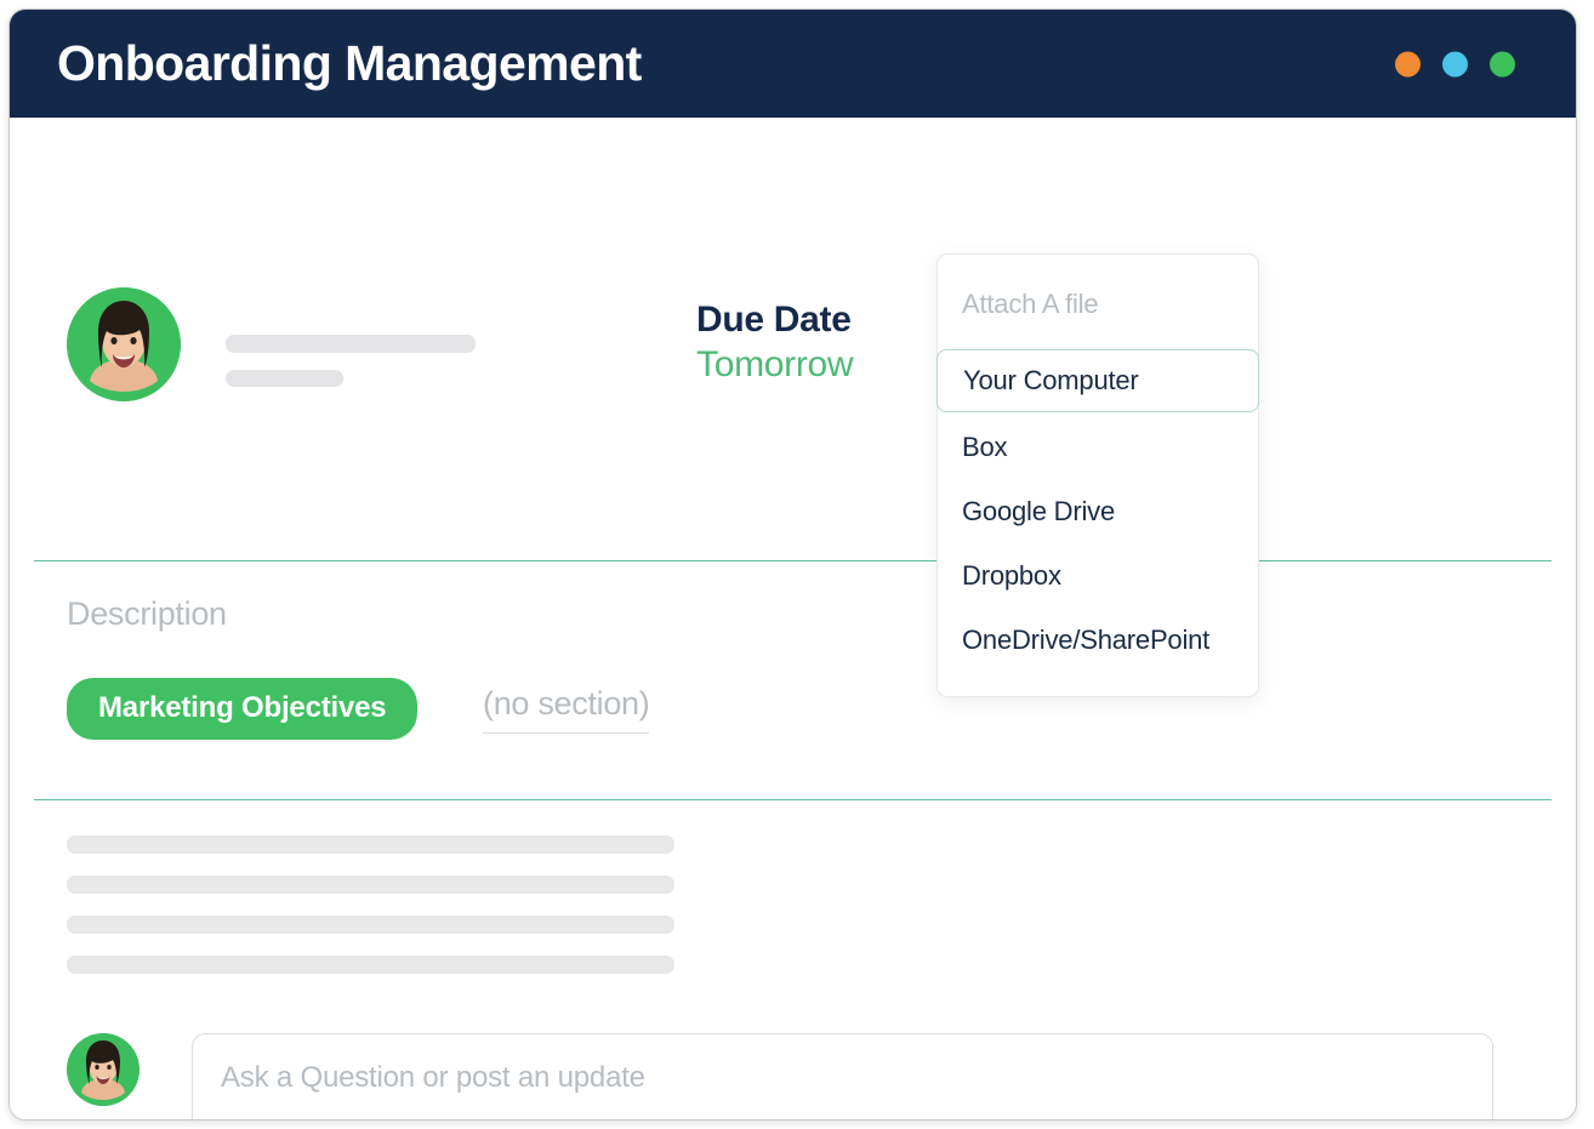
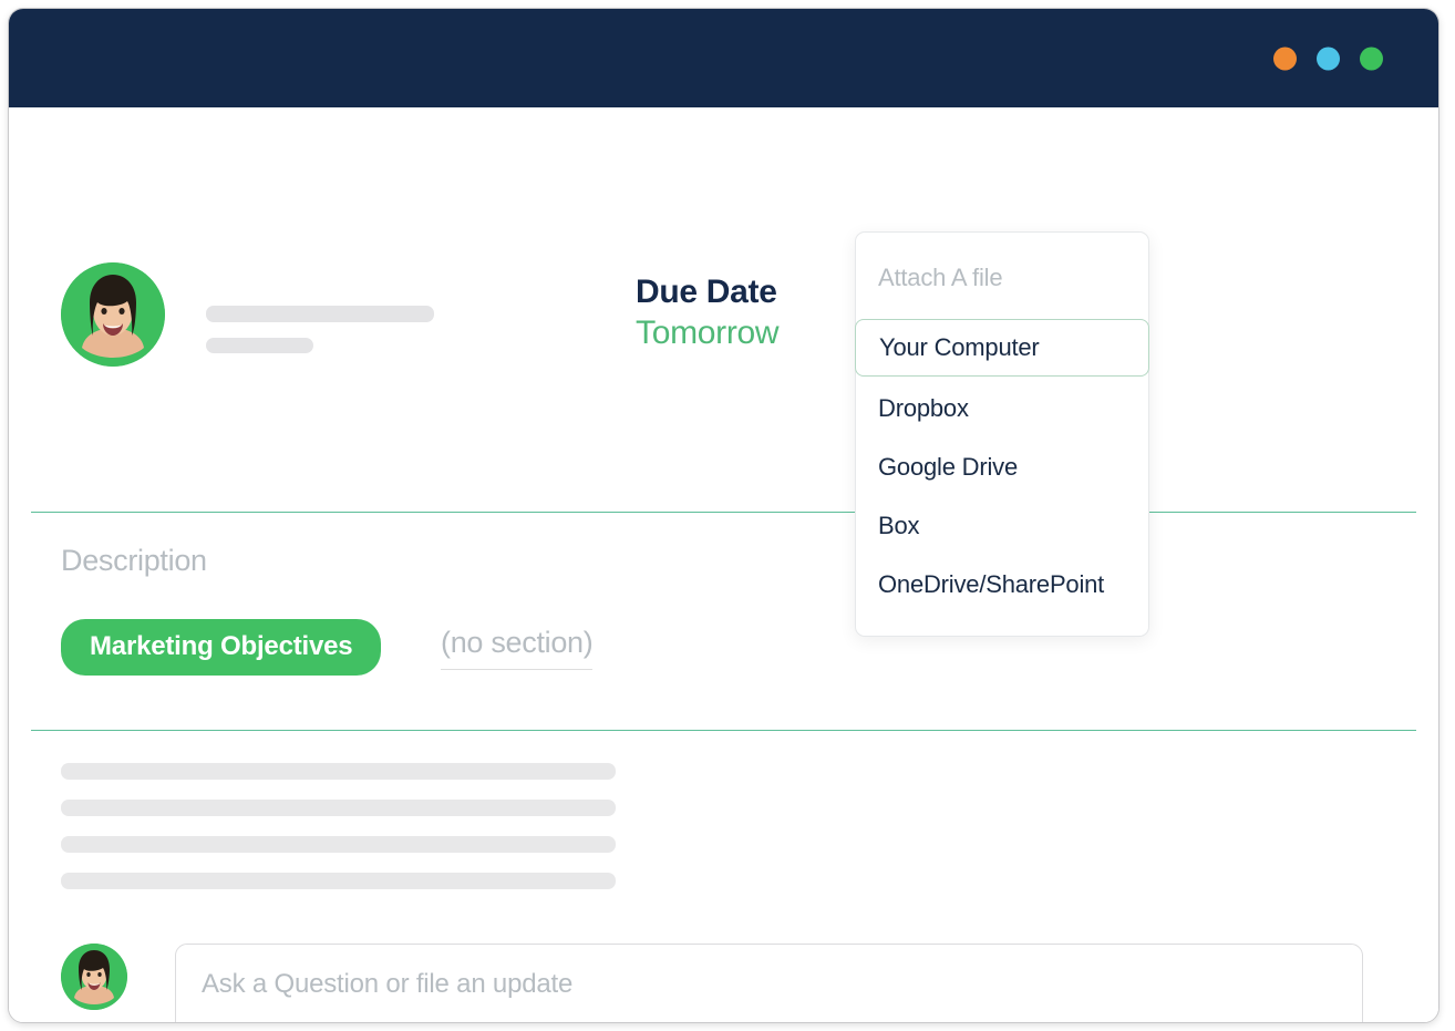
- Onboarding Management
  Due Date
  Tomorrow
  Attach A file
  Your Computer
- Box
+ Dropbox
  Google Drive
- Dropbox
+ Box
  OneDrive/SharePoint
  Description
  Marketing Objectives
  (no section)
- Ask a Question or post an update
+ Ask a Question or file an update
